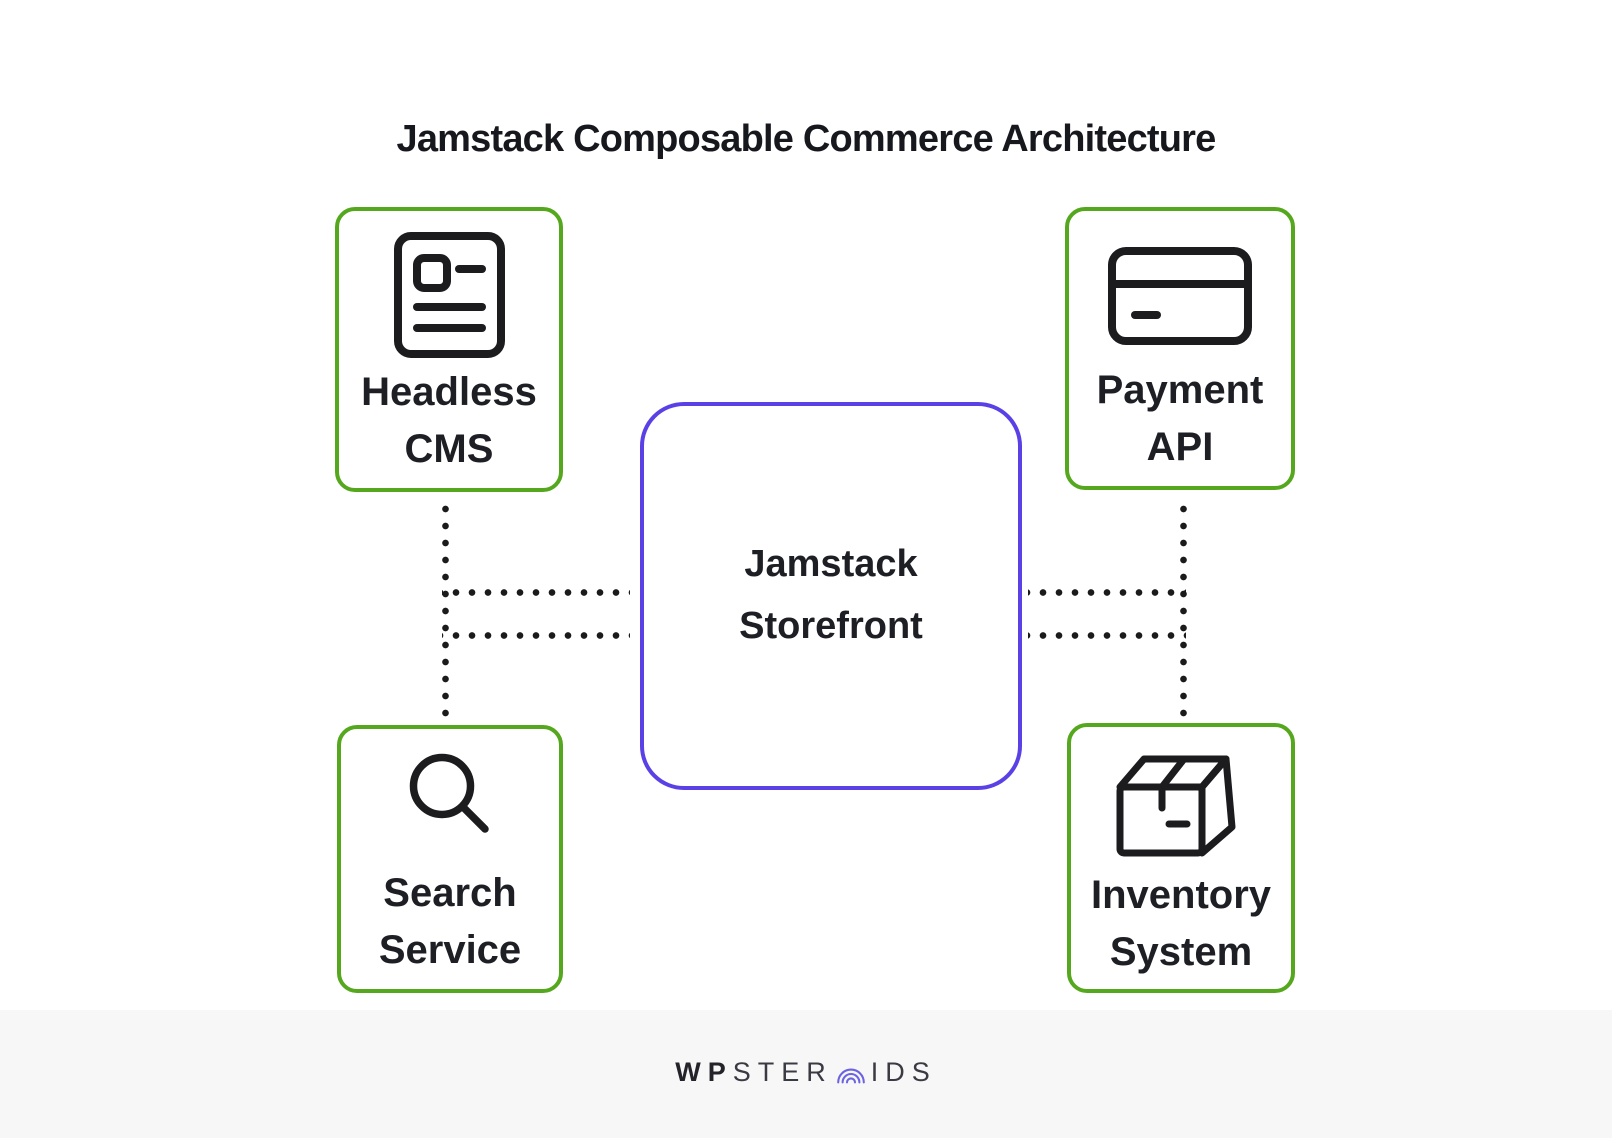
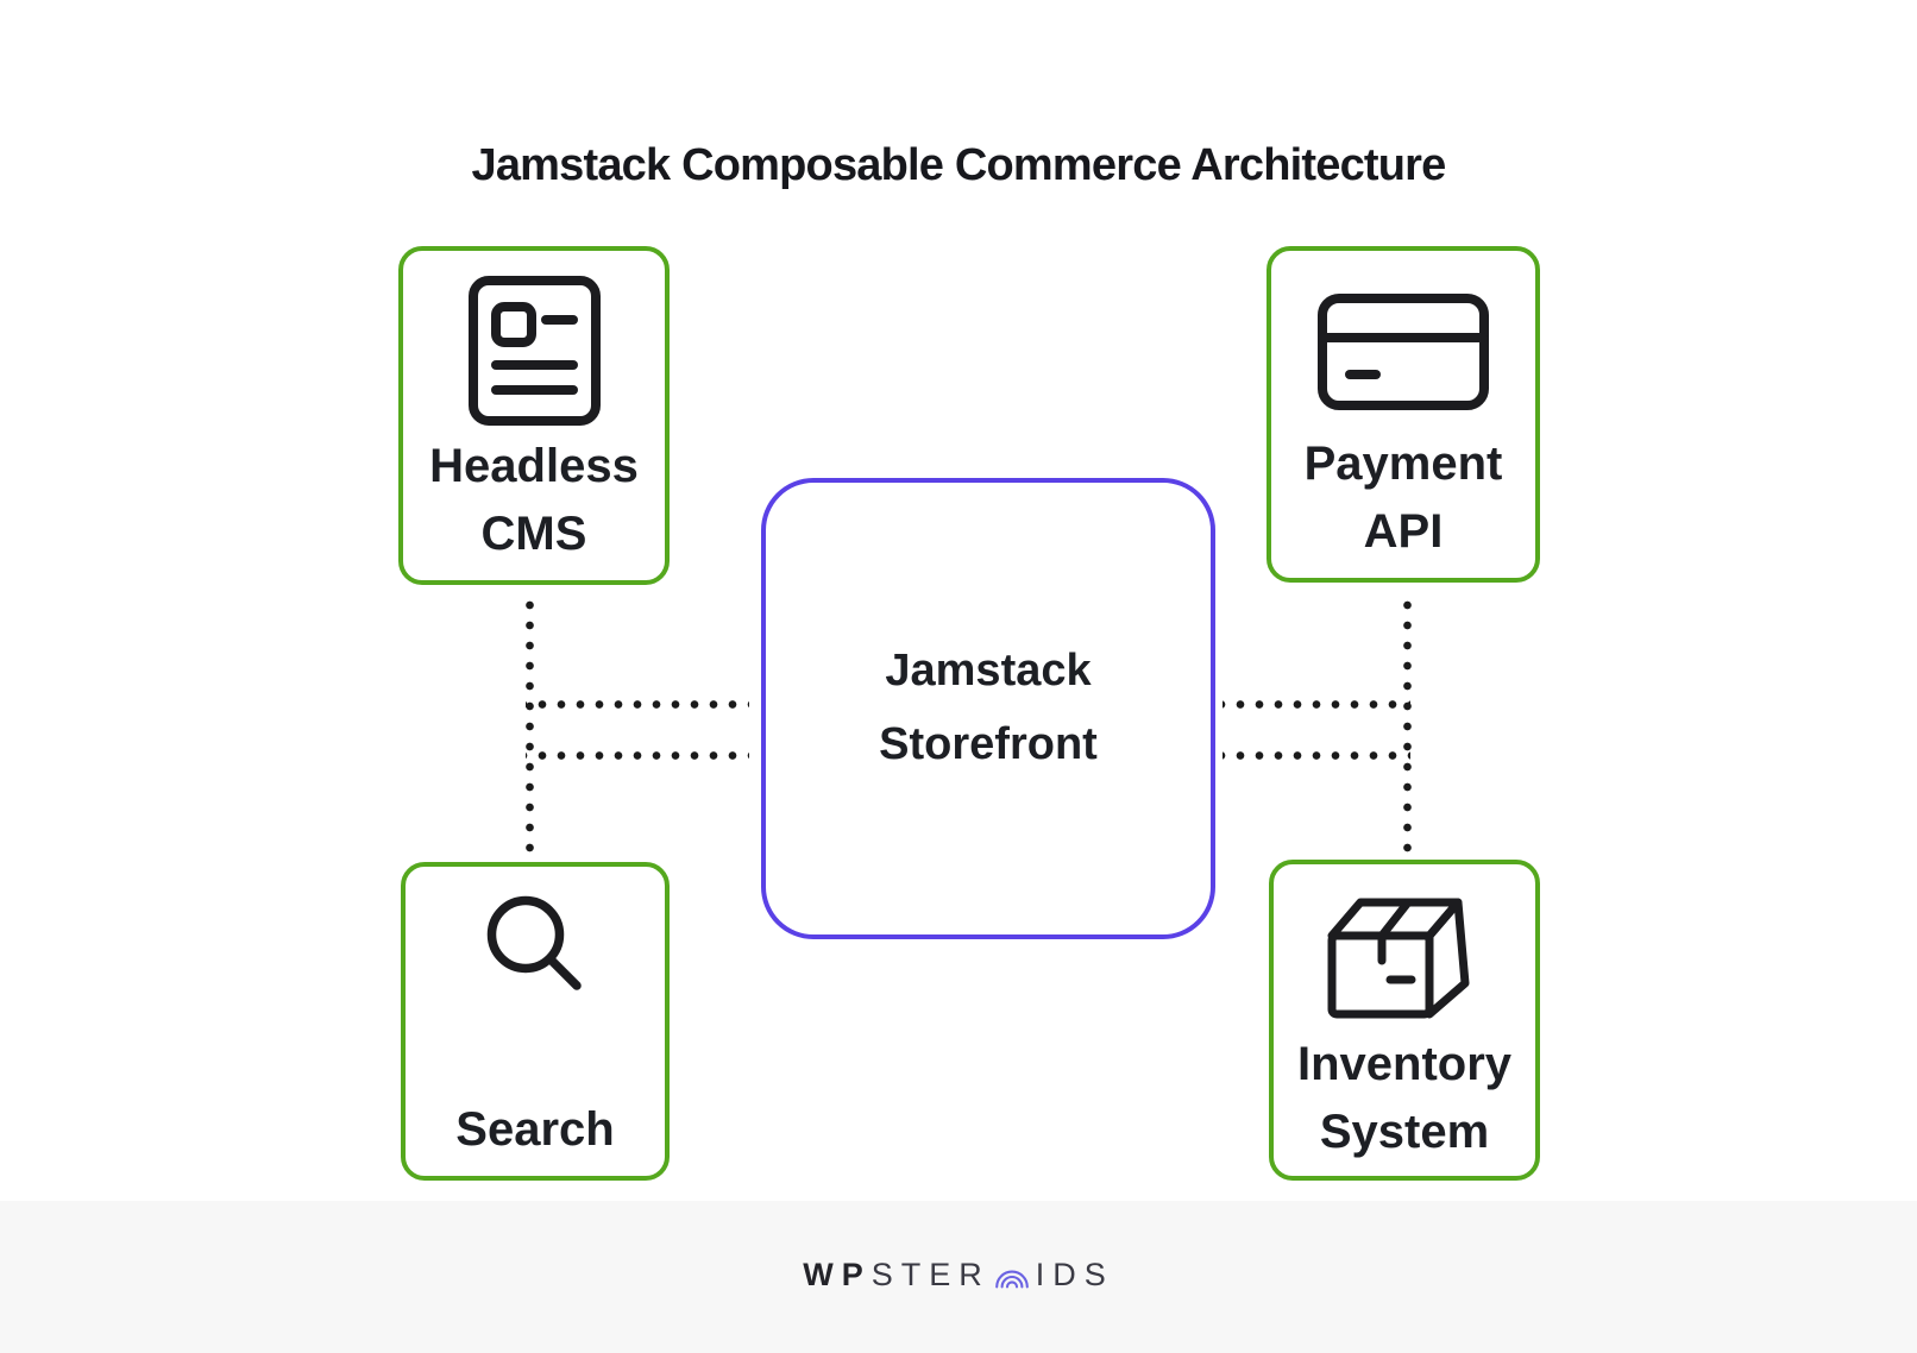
  Jamstack Composable Commerce Architecture
  Headless
  CMS
  Payment
  API
  Search
- Service
  Inventory
  System
  Jamstack
  Storefront
  WP
  STER
  IDS
